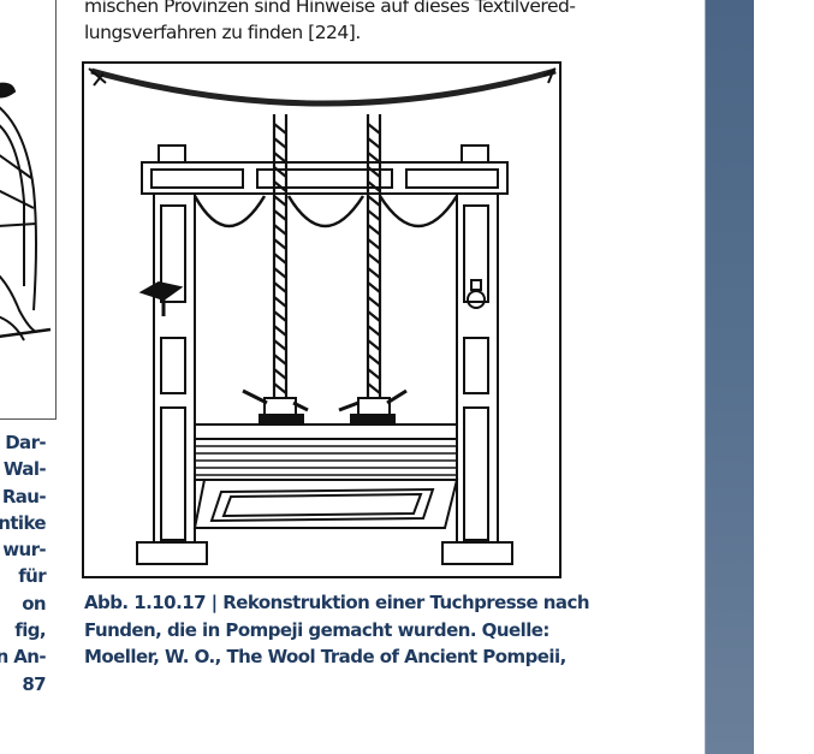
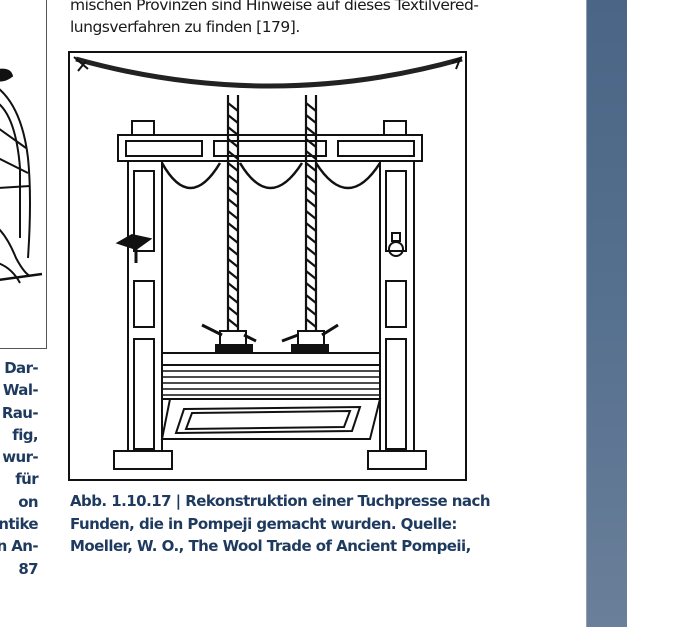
  mischen Provinzen sind Hinweise auf dieses Textilvered-
- lungsverfahren zu finden [224].
+ lungsverfahren zu finden [179].
  Dar-
  Wal-
  Rau-
- ntike
+ fig,
  wur-
  für
  on
- fig,
+ ntike
  n An-
  87
  Abb. 1.10.17 | Rekonstruktion einer Tuchpresse nach
  Funden, die in Pompeji gemacht wurden. Quelle:
  Moeller, W. O., The Wool Trade of Ancient Pompeii,
